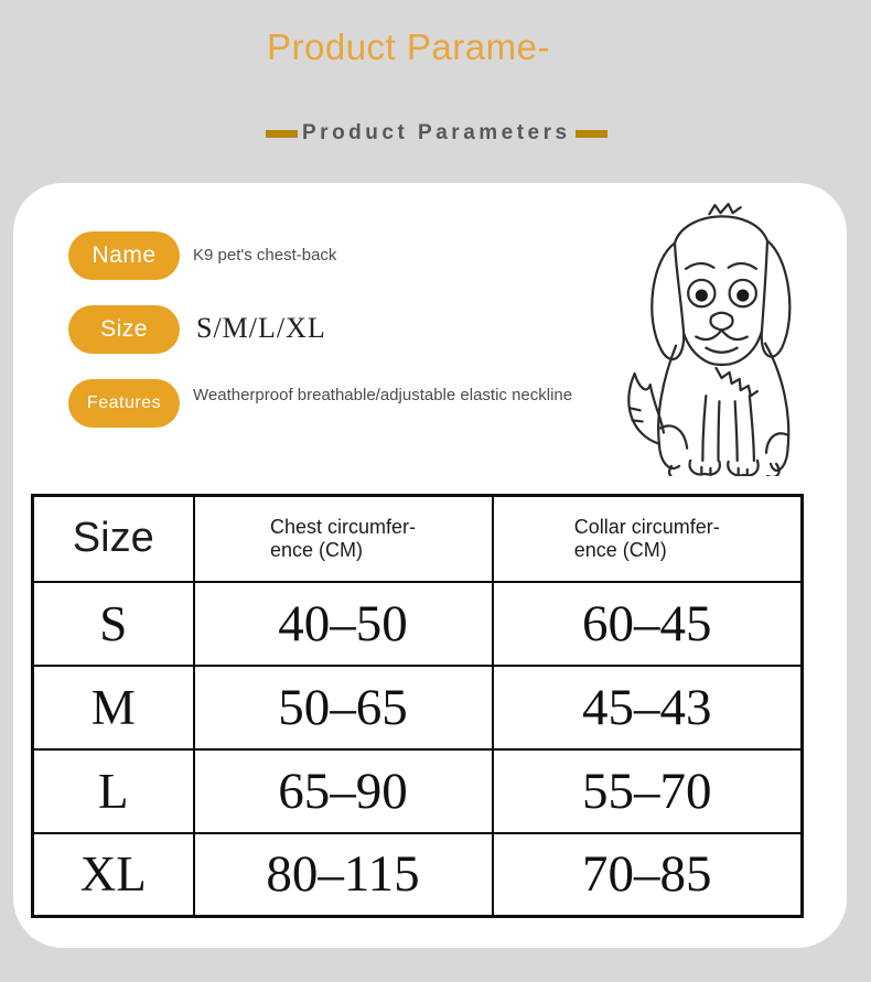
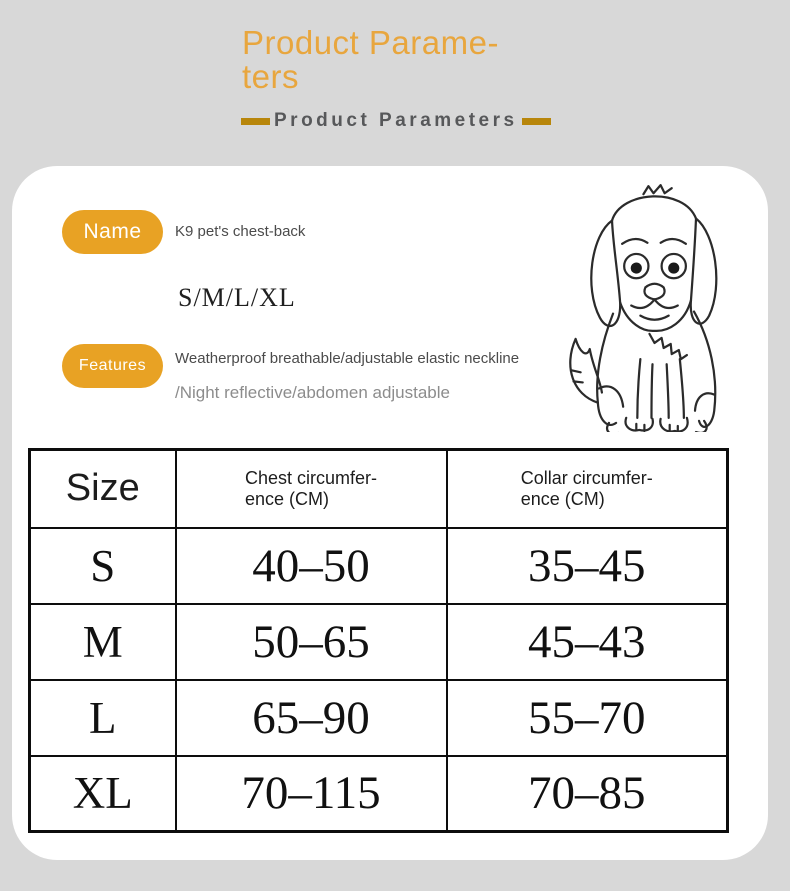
  Product Parame-
+ ters
  Product Parameters
  Name
  K9 pet's chest-back
- Size
  S/M/L/XL
  Features
  Weatherproof breathable/adjustable elastic neckline
+ /Night reflective/abdomen adjustable
  Size	Chest circumfer- ence (CM)	Collar circumfer- ence (CM)
- S	40–50	60–45
+ S	40–50	35–45
  M	50–65	45–43
  L	65–90	55–70
- XL	80–115	70–85
+ XL	70–115	70–85
